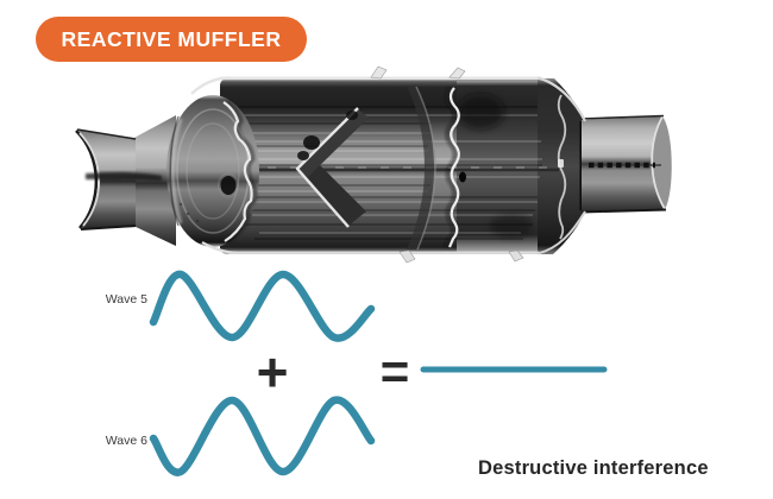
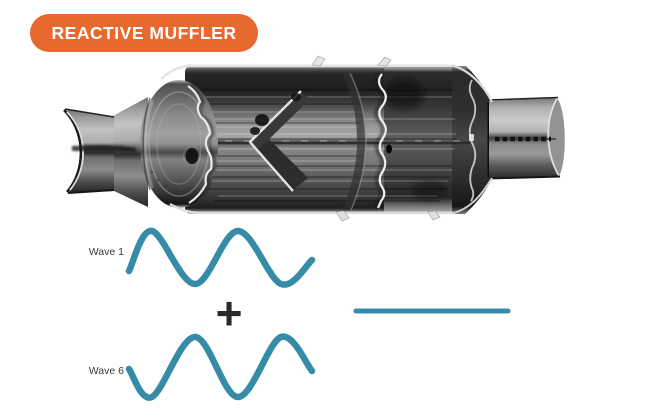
  REACTIVE MUFFLER
- Wave 5
+ Wave 1
  Wave 6
  +
- =
- Destructive interference
